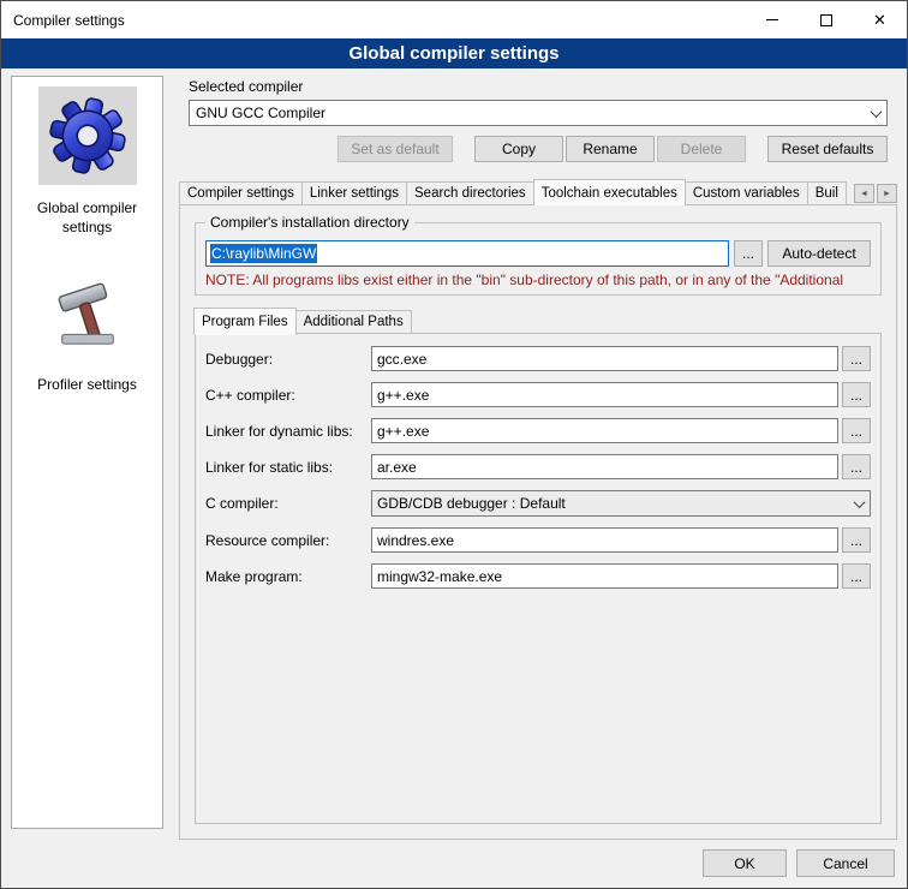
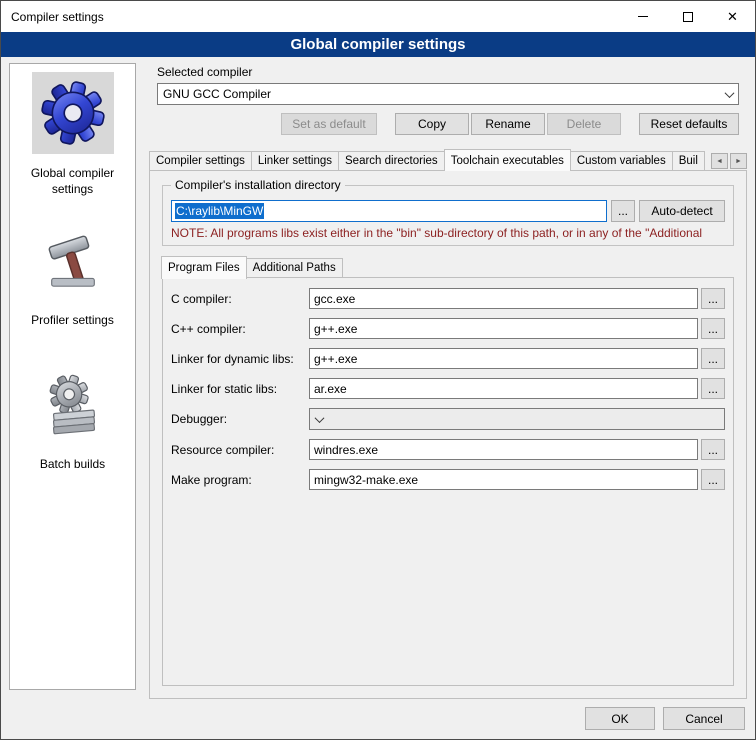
  Compiler settings
  ✕
  Global compiler settings
  Global compiler settings
  Profiler settings
+ Batch builds
  Selected compiler
  GNU GCC Compiler
  Set as default
  Copy
  Rename
  Delete
  Reset defaults
  Compiler settings
  Linker settings
  Search directories
  Toolchain executables
  Custom variables
  Buil
  Compiler's installation directory
  C:\raylib\MinGW
  ...
  Auto-detect
  NOTE: All programs libs exist either in the "bin" sub-directory of this path, or in any of the "Additional
  Program Files
  Additional Paths
- Debugger:
+ C compiler:
  gcc.exe
  ...
  C++ compiler:
  g++.exe
  ...
  Linker for dynamic libs:
  g++.exe
  ...
  Linker for static libs:
  ar.exe
  ...
- C compiler:
+ Debugger:
- GDB/CDB debugger : Default
  Resource compiler:
  windres.exe
  ...
  Make program:
  mingw32-make.exe
  ...
  OK
  Cancel
